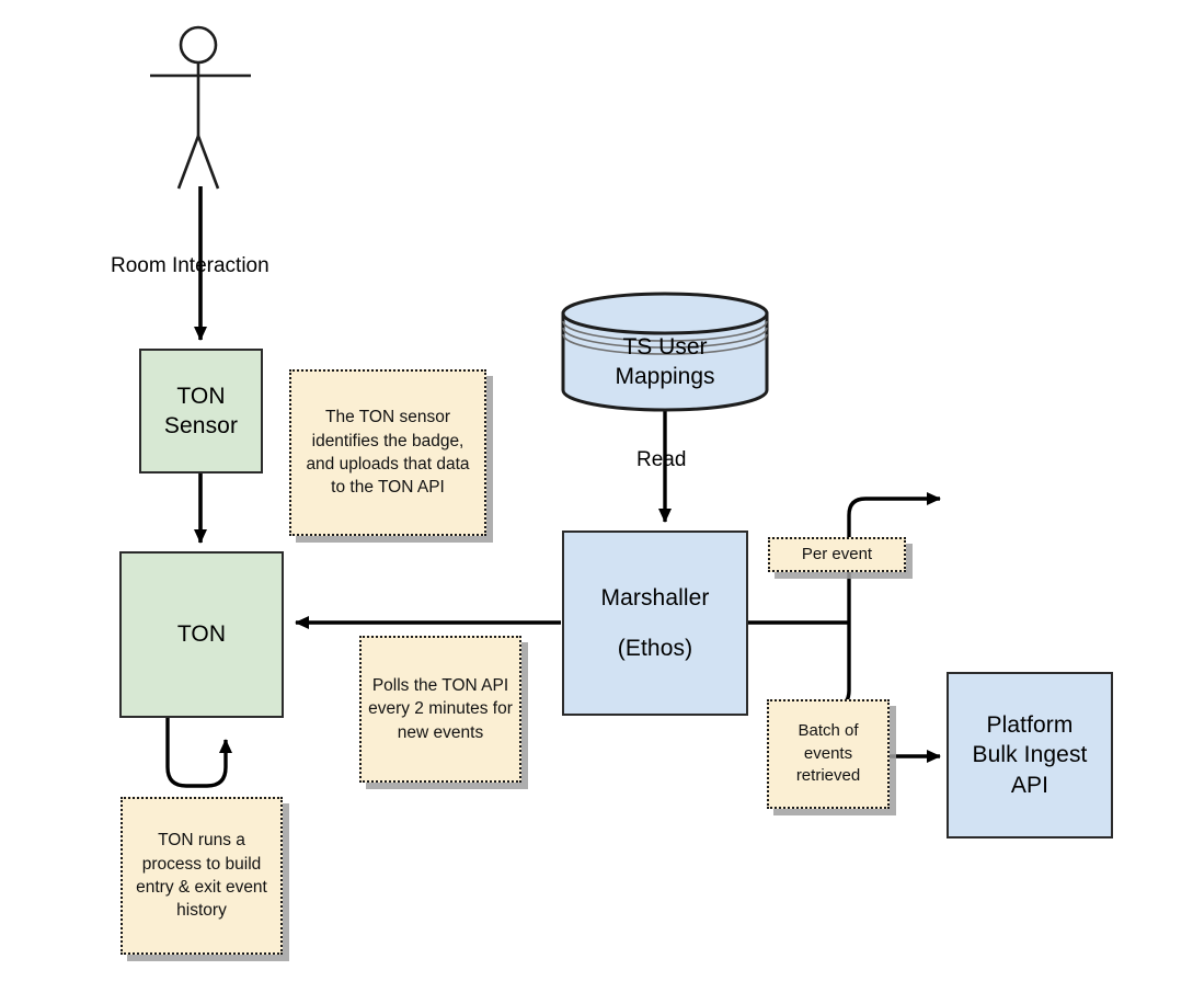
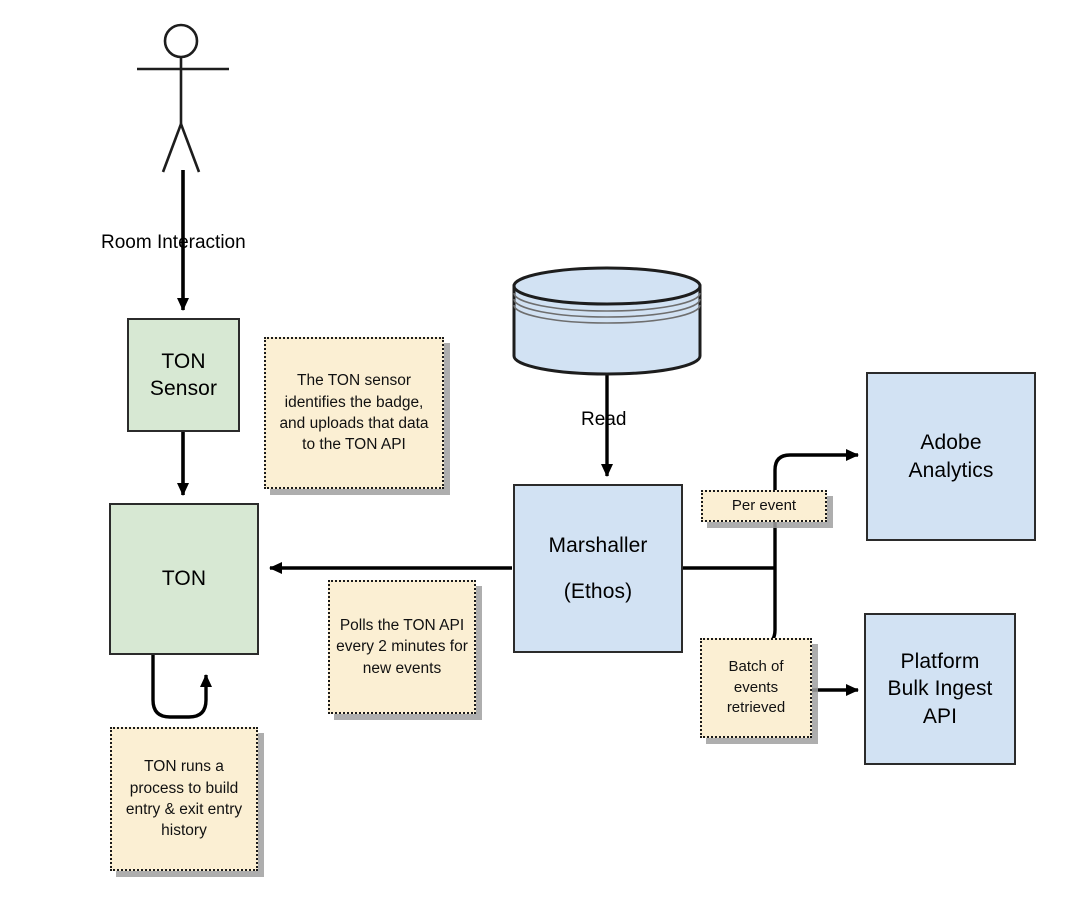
- TS User
- Mappings
  TON
  Sensor
  TON
  Marshaller
  (Ethos)
+ Adobe
+ Analytics
  Platform
  Bulk Ingest
  API
  Room Interaction
  Read
  The TON sensor identifies the badge, and uploads that data to the TON API
  Polls the TON API every 2 minutes for new events
- TON runs a process to build entry & exit event history
+ TON runs a process to build entry & exit entry history
  Per event
  Batch of events retrieved
